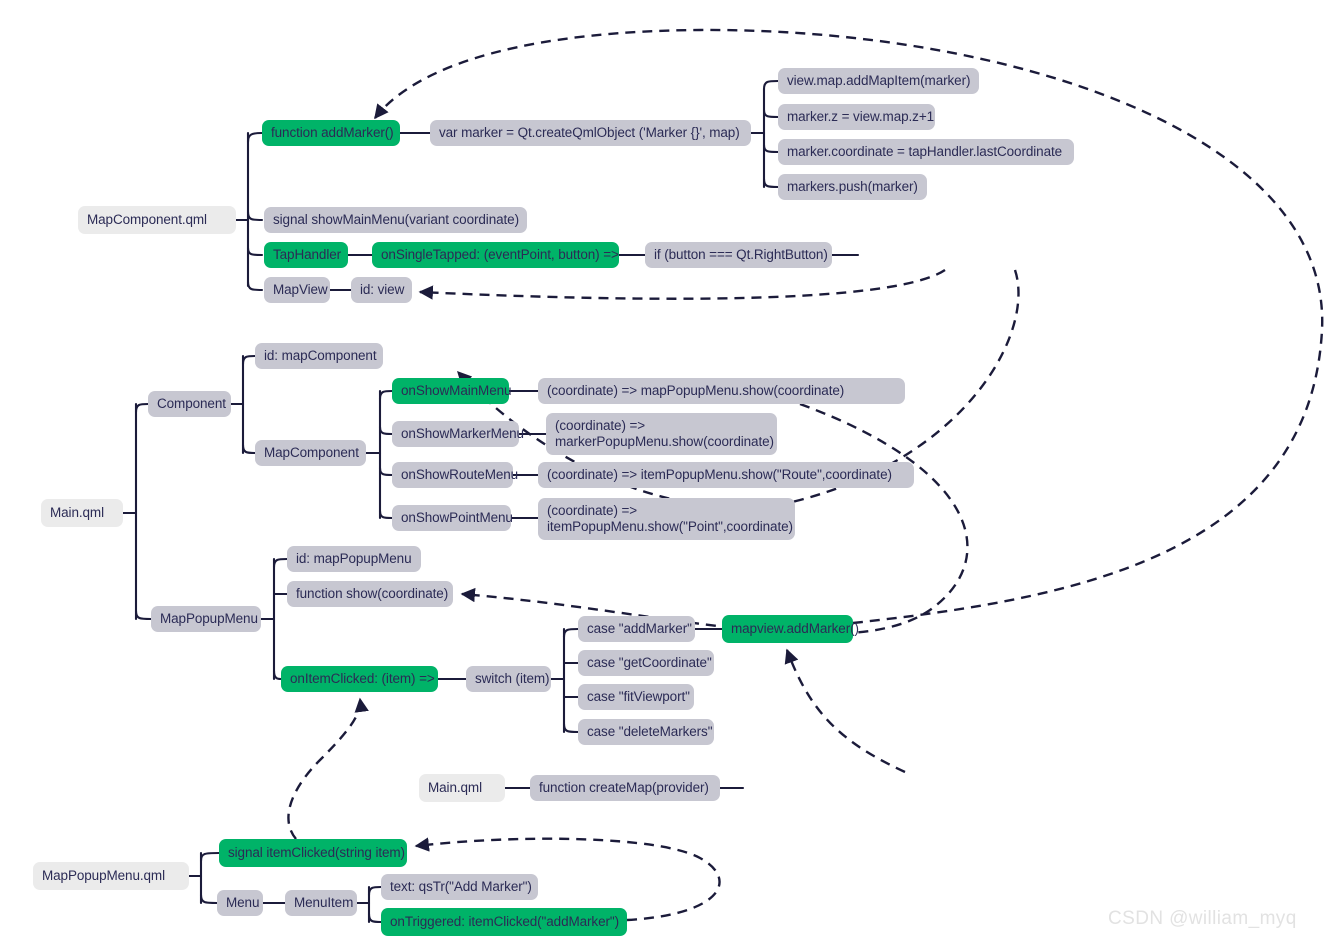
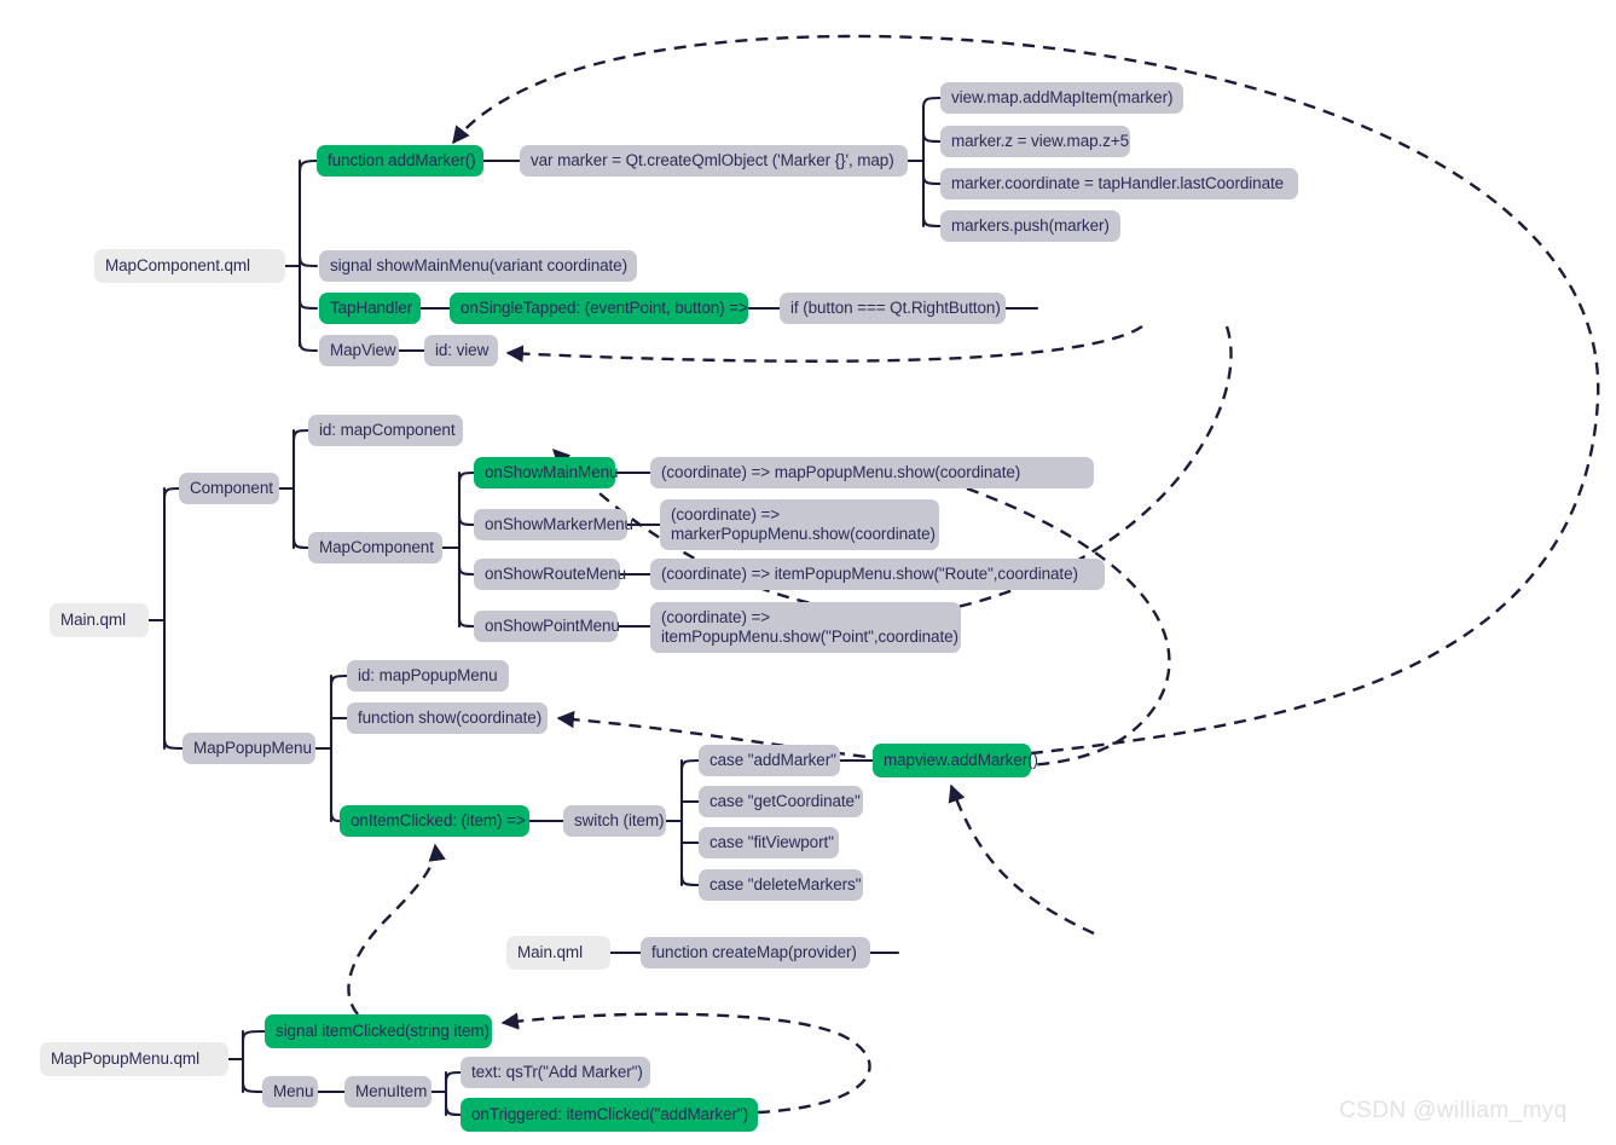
  onTriggered: itemClicked("addMarker")
  text: qsTr("Add Marker")
  MenuItem
  Menu
  MapPopupMenu.qml
  signal itemClicked(string item)
  function createMap(provider)
  Main.qml
  case "deleteMarkers"
  case "fitViewport"
  case "getCoordinate"
  mapview.addMarker()
  case "addMarker"
  switch (item)
  onItemClicked: (item) =>
  MapPopupMenu
  function show(coordinate)
  id: mapPopupMenu
  (coordinate) =>
  itemPopupMenu.show("Point",coordinate)
  onShowPointMenu
  (coordinate) => itemPopupMenu.show("Route",coordinate)
  onShowRouteMenu
  (coordinate) =>
  markerPopupMenu.show(coordinate)
  onShowMarkerMenu
  (coordinate) => mapPopupMenu.show(coordinate)
  onShowMainMenu
  Main.qml
  MapComponent
  Component
  id: mapComponent
  id: view
  MapView
  if (button === Qt.RightButton)
  onSingleTapped: (eventPoint, button) =>
  TapHandler
  signal showMainMenu(variant coordinate)
  MapComponent.qml
  markers.push(marker)
  marker.coordinate = tapHandler.lastCoordinate
- marker.z = view.map.z+1
+ marker.z = view.map.z+5
  view.map.addMapItem(marker)
  var marker = Qt.createQmlObject ('Marker {}', map)
  function addMarker()
  CSDN @william_myq
